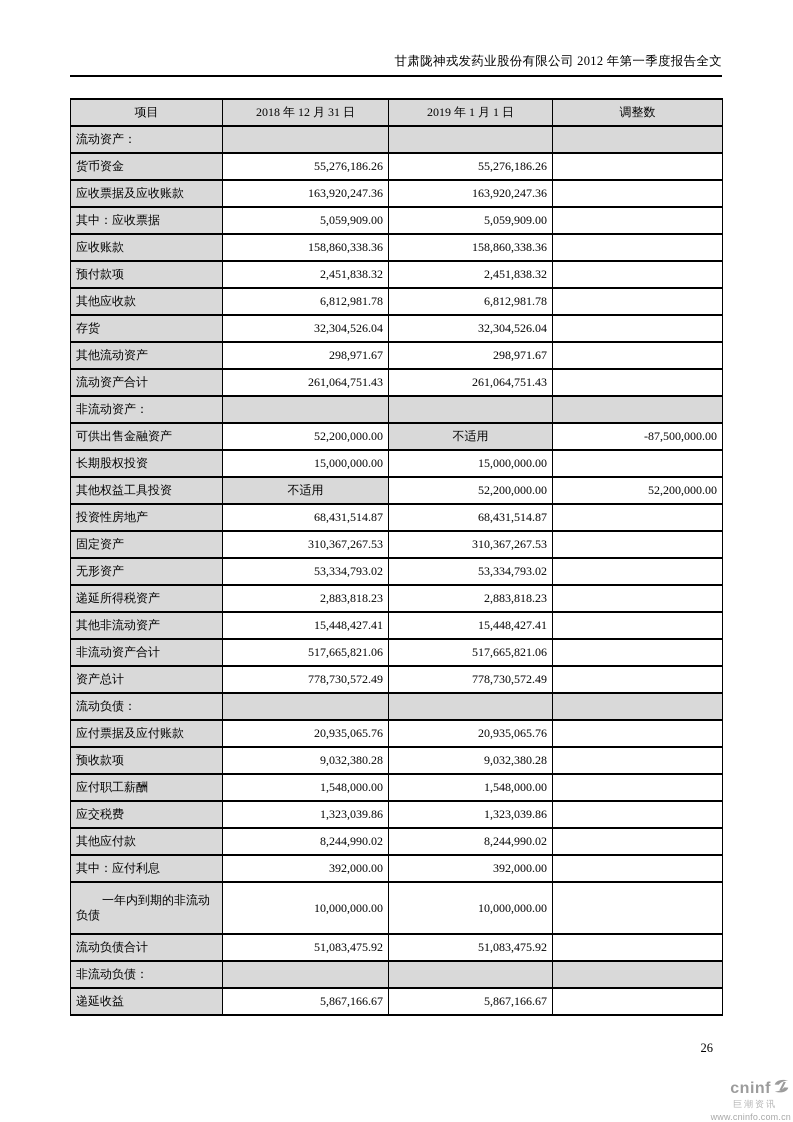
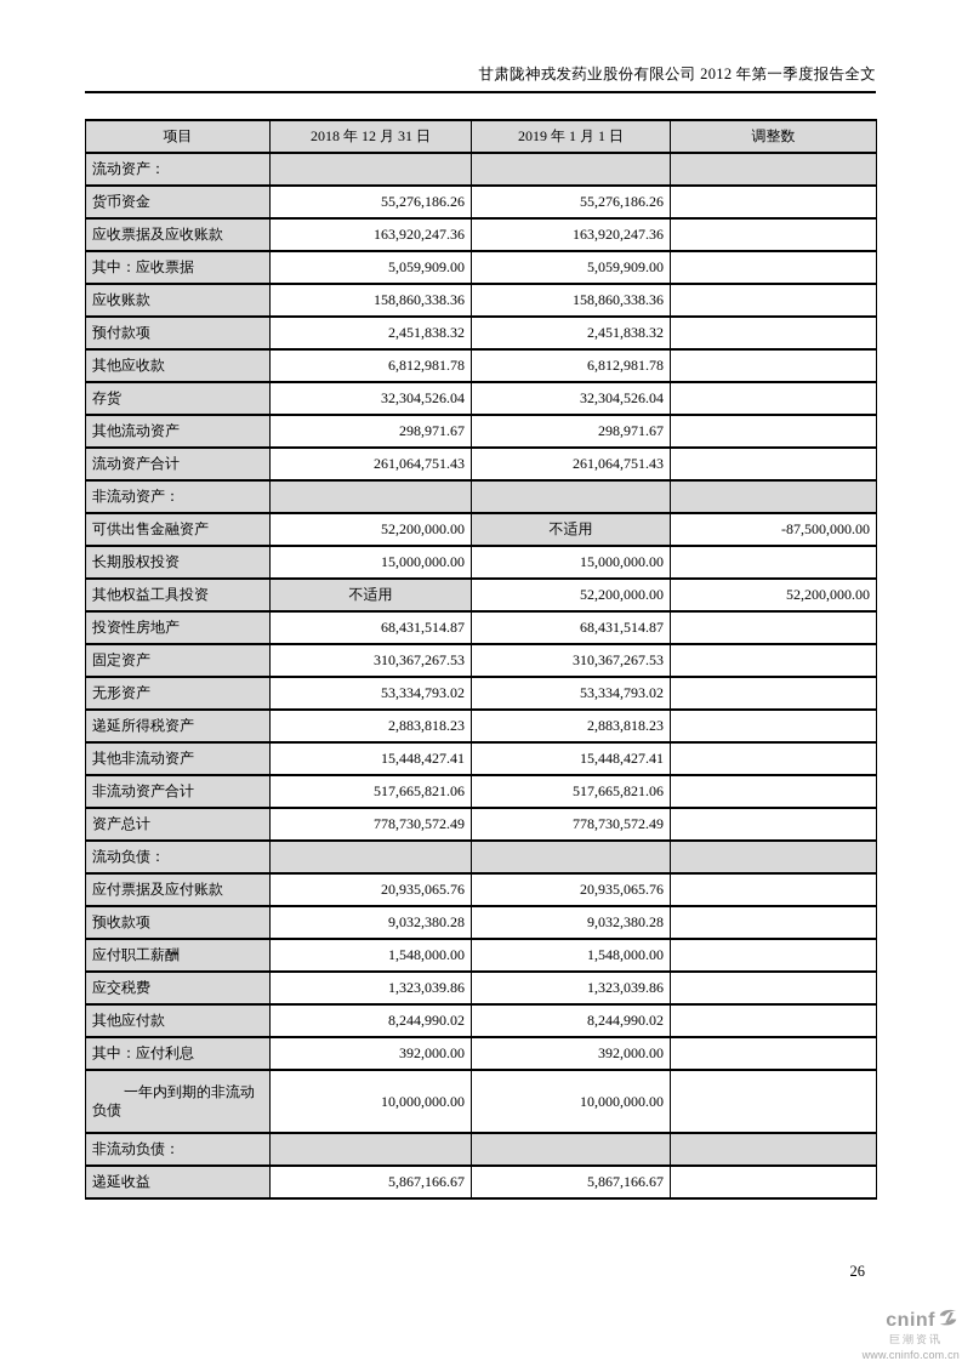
  甘肃陇神戎发药业股份有限公司 2012 年第一季度报告全文
  项目	2018 年 12 月 31 日	2019 年 1 月 1 日	调整数
  流动资产：
  货币资金	55,276,186.26	55,276,186.26
  应收票据及应收账款	163,920,247.36	163,920,247.36
  其中：应收票据	5,059,909.00	5,059,909.00
  应收账款	158,860,338.36	158,860,338.36
  预付款项	2,451,838.32	2,451,838.32
  其他应收款	6,812,981.78	6,812,981.78
  存货	32,304,526.04	32,304,526.04
  其他流动资产	298,971.67	298,971.67
  流动资产合计	261,064,751.43	261,064,751.43
  非流动资产：
  可供出售金融资产	52,200,000.00	不适用	-87,500,000.00
  长期股权投资	15,000,000.00	15,000,000.00
  其他权益工具投资	不适用	52,200,000.00	52,200,000.00
  投资性房地产	68,431,514.87	68,431,514.87
  固定资产	310,367,267.53	310,367,267.53
  无形资产	53,334,793.02	53,334,793.02
  递延所得税资产	2,883,818.23	2,883,818.23
  其他非流动资产	15,448,427.41	15,448,427.41
  非流动资产合计	517,665,821.06	517,665,821.06
  资产总计	778,730,572.49	778,730,572.49
  流动负债：
  应付票据及应付账款	20,935,065.76	20,935,065.76
  预收款项	9,032,380.28	9,032,380.28
  应付职工薪酬	1,548,000.00	1,548,000.00
  应交税费	1,323,039.86	1,323,039.86
  其他应付款	8,244,990.02	8,244,990.02
  其中：应付利息	392,000.00	392,000.00
  一年内到期的非流动负债	10,000,000.00	10,000,000.00
- 流动负债合计	51,083,475.92	51,083,475.92
  非流动负债：
  递延收益	5,867,166.67	5,867,166.67
  26
  cninf
  巨潮资讯
  www.cninfo.com.cn
